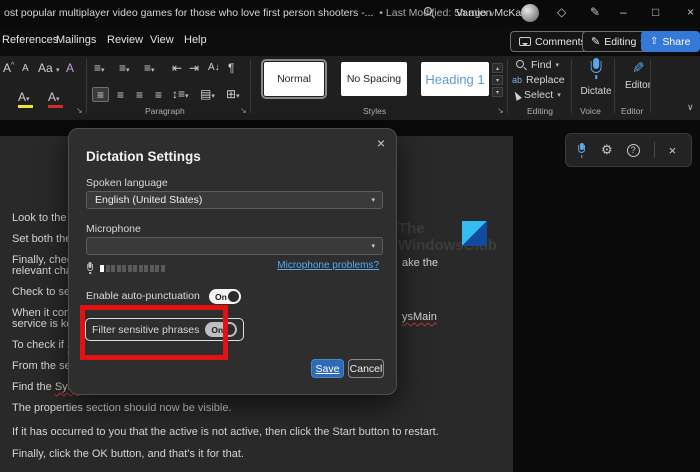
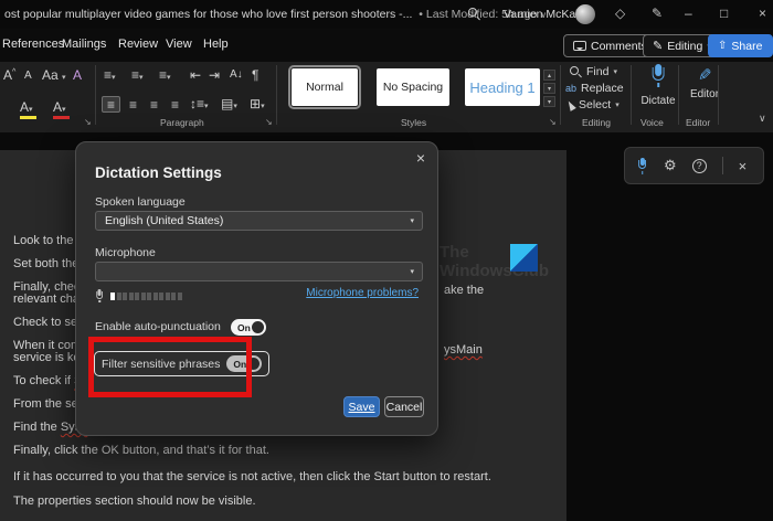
  ost popular multiplayer video games for those who love first person shooters -... • Last Moied: 5h ago ∨
  Varnien McKa
  ◇
  ✎
  –
  □
  ×
  References
  Mailings
  Review
  View
  Help
  Comment
  ✎
  Editing
  ⇧
  Share
  A
  A
  ↘
  ⇤
  ⇥
  A↓
  ¶
  ≡
  ≡
  ≡
  ≡
  Paragraph
  ↘
  Normal
  No Spacing
  Heading 1
  Styles
  ↘
  Find
  ab
  Replace
  Select
  Editing
  Dictate
  Voice
  Edito
  Editor
  ∨
  Look to the
  Set both th
  Finally, che
  relevant ch
  Check to s
  When it co
  service is k
  To check if
  From the s
  Find the Sy
  The
  Windowsb
  ake the
  ysMain
- The properties section should now be visible.
+ Finally, click the OK button, and that’s it for that.
- If it has occurred to you that the active is not active, then click the Start button to restart.
+ If it has occurred to you that the service is not active, then click the Start button to restart.
- Finally, click the OK button, and that’s it for that.
+ The properties section should now be visible.
  ⚙
  ?
  ×
  ×
  Dictation Settings
  Spoken language
  English (United States)
  Microphone
  Microphone problems?
  Enable auto-punctuation
  On
  Filter sensitive phrases
  On
  Save
  Cancel
